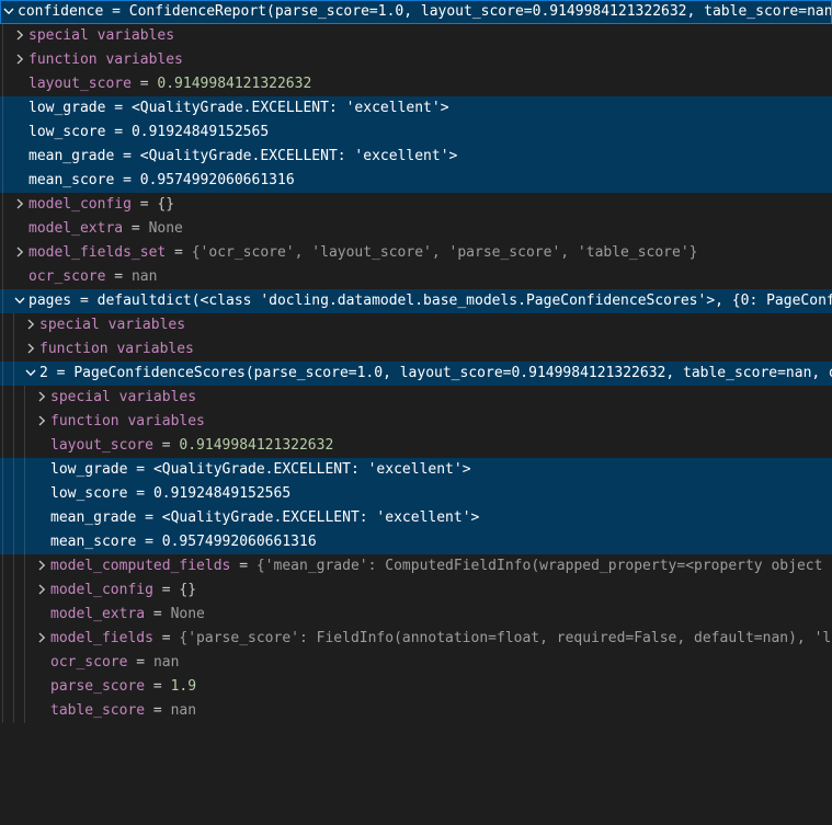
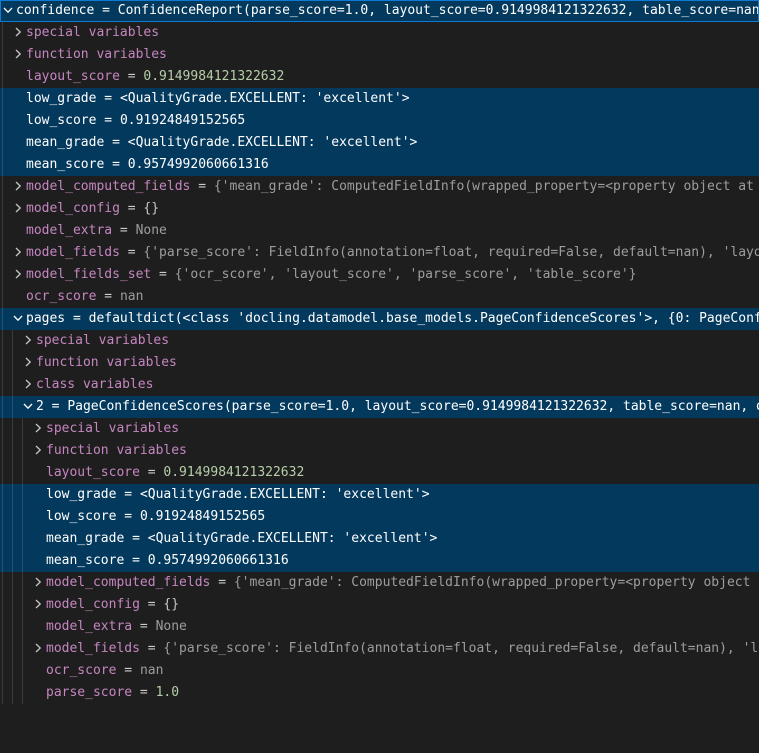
  confidence = ConfidenceReport(parse_score=1.0, layout_score=0.9149984121322632, table_score=nan
  special variables
  function variables
  layout_score = 0.9149984121322632
  low_grade = <QualityGrade.EXCELLENT: 'excellent'>
  low_score = 0.91924849152565
  mean_grade = <QualityGrade.EXCELLENT: 'excellent'>
  mean_score = 0.9574992060661316
+ model_computed_fields = {'mean_grade': ComputedFieldInfo(wrapped_property=<property object at
  model_config = {}
  model_extra = None
+ model_fields = {'parse_score': FieldInfo(annotation=float, required=False, default=nan), 'layo
  model_fields_set = {'ocr_score', 'layout_score', 'parse_score', 'table_score'}
  ocr_score = nan
  pages = defaultdict(<class 'docling.datamodel.base_models.PageConfidenceScores'>, {0: PageConf
  special variables
  function variables
+ class variables
  2 = PageConfidenceScores(parse_score=1.0, layout_score=0.9149984121322632, table_score=nan,
  special variables
  function variables
  layout_score = 0.9149984121322632
  low_grade = <QualityGrade.EXCELLENT: 'excellent'>
  low_score = 0.91924849152565
  mean_grade = <QualityGrade.EXCELLENT: 'excellent'>
  mean_score = 0.9574992060661316
  model_computed_fields = {'mean_grade': ComputedFieldInfo(wrapped_property=<property object
  model_config = {}
  model_extra = None
  model_fields = {'parse_score': FieldInfo(annotation=float, required=False, default=nan), 'l
  ocr_score = nan
- parse_score = 1.9
+ parse_score = 1.0
- table_score = nan
